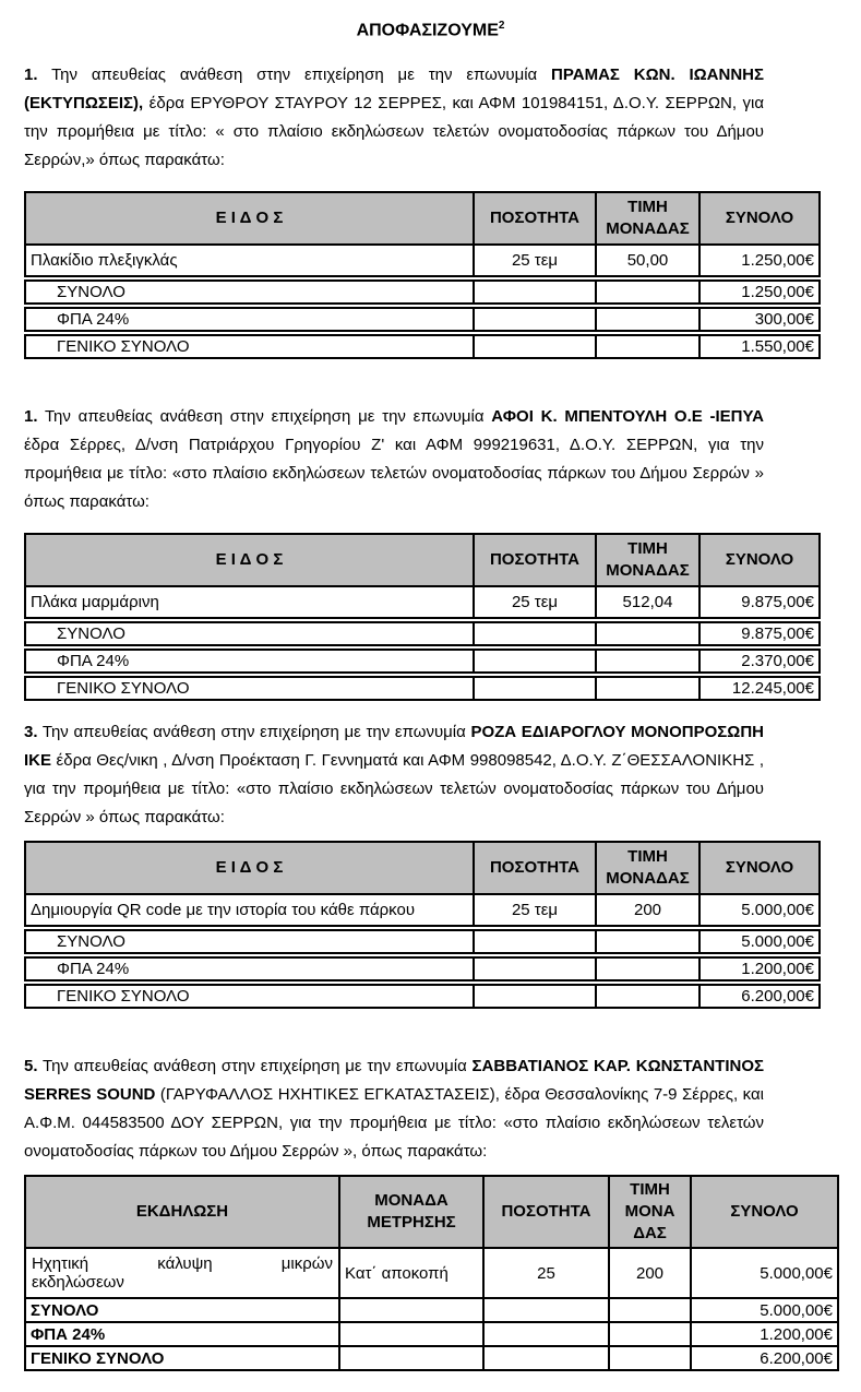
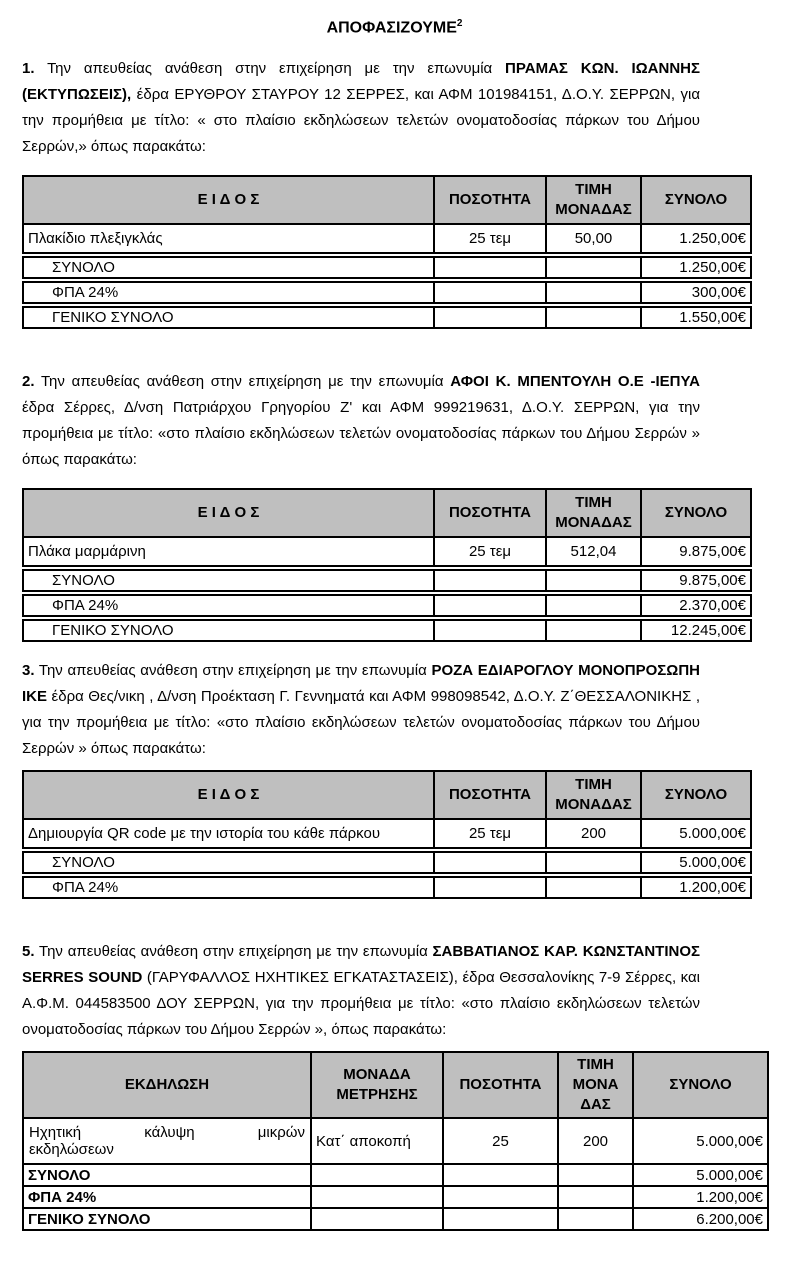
  ΑΠΟΦΑΣΙΖΟΥΜΕ2
  1. Την απευθείας ανάθεση στην επιχείρηση με την επωνυμία ΠΡΑΜΑΣ ΚΩΝ. ΙΩΑΝΝΗΣ (ΕΚΤΥΠΩΣΕΙΣ), έδρα ΕΡΥΘΡΟΥ ΣΤΑΥΡΟΥ 12 ΣΕΡΡΕΣ, και ΑΦΜ 101984151, Δ.Ο.Υ. ΣΕΡΡΩΝ, για την προμήθεια με τίτλο: « στο πλαίσιο εκδηλώσεων τελετών ονοματοδοσίας πάρκων του Δήμου Σερρών,» όπως παρακάτω:
  Ε Ι Δ Ο Σ	ΠΟΣΟΤΗΤΑ	ΤΙΜΗ ΜΟΝΑΔΑΣ	ΣΥΝΟΛΟ
  Πλακίδιο πλεξιγκλάς	25 τεμ	50,00	1.250,00€
  ΣΥΝΟΛΟ			1.250,00€
  ΦΠΑ 24%			300,00€
  ΓΕΝΙΚΟ ΣΥΝΟΛΟ			1.550,00€
- 1. Την απευθείας ανάθεση στην επιχείρηση με την επωνυμία ΑΦΟΙ Κ. ΜΠΕΝΤΟΥΛΗ Ο.Ε -ΙΕΠΥΑ έδρα Σέρρες, Δ/νση Πατριάρχου Γρηγορίου Ζ' και ΑΦΜ 999219631, Δ.Ο.Υ. ΣΕΡΡΩΝ, για την προμήθεια με τίτλο: «στο πλαίσιο εκδηλώσεων τελετών ονοματοδοσίας πάρκων του Δήμου Σερρών » όπως παρακάτω:
+ 2. Την απευθείας ανάθεση στην επιχείρηση με την επωνυμία ΑΦΟΙ Κ. ΜΠΕΝΤΟΥΛΗ Ο.Ε -ΙΕΠΥΑ έδρα Σέρρες, Δ/νση Πατριάρχου Γρηγορίου Ζ' και ΑΦΜ 999219631, Δ.Ο.Υ. ΣΕΡΡΩΝ, για την προμήθεια με τίτλο: «στο πλαίσιο εκδηλώσεων τελετών ονοματοδοσίας πάρκων του Δήμου Σερρών » όπως παρακάτω:
  Ε Ι Δ Ο Σ	ΠΟΣΟΤΗΤΑ	ΤΙΜΗ ΜΟΝΑΔΑΣ	ΣΥΝΟΛΟ
  Πλάκα μαρμάρινη	25 τεμ	512,04	9.875,00€
  ΣΥΝΟΛΟ			9.875,00€
  ΦΠΑ 24%			2.370,00€
  ΓΕΝΙΚΟ ΣΥΝΟΛΟ			12.245,00€
  3. Την απευθείας ανάθεση στην επιχείρηση με την επωνυμία ΡΟΖΑ ΕΔΙΑΡΟΓΛΟΥ ΜΟΝΟΠΡΟΣΩΠΗ ΙΚΕ έδρα Θες/νικη , Δ/νση Προέκταση Γ. Γεννηματά και ΑΦΜ 998098542, Δ.Ο.Υ. Ζ΄ΘΕΣΣΑΛΟΝΙΚΗΣ , για την προμήθεια με τίτλο: «στο πλαίσιο εκδηλώσεων τελετών ονοματοδοσίας πάρκων του Δήμου Σερρών » όπως παρακάτω:
  Ε Ι Δ Ο Σ	ΠΟΣΟΤΗΤΑ	ΤΙΜΗ ΜΟΝΑΔΑΣ	ΣΥΝΟΛΟ
  Δημιουργία QR code με την ιστορία του κάθε πάρκου	25 τεμ	200	5.000,00€
  ΣΥΝΟΛΟ			5.000,00€
  ΦΠΑ 24%			1.200,00€
- ΓΕΝΙΚΟ ΣΥΝΟΛΟ			6.200,00€
  5. Την απευθείας ανάθεση στην επιχείρηση με την επωνυμία ΣΑΒΒΑΤΙΑΝΟΣ ΚΑΡ. ΚΩΝΣΤΑΝΤΙΝΟΣ SERRES SOUND (ΓΑΡΥΦΑΛΛΟΣ ΗΧΗΤΙΚΕΣ ΕΓΚΑΤΑΣΤΑΣΕΙΣ), έδρα Θεσσαλονίκης 7-9 Σέρρες, και Α.Φ.Μ. 044583500 ΔΟΥ ΣΕΡΡΩΝ, για την προμήθεια με τίτλο: «στο πλαίσιο εκδηλώσεων τελετών ονοματοδοσίας πάρκων του Δήμου Σερρών », όπως παρακάτω:
  ΕΚΔΗΛΩΣΗ	ΜΟΝΑΔΑ ΜΕΤΡΗΣΗΣ	ΠΟΣΟΤΗΤΑ	ΤΙΜΗ ΜΟΝΑ ΔΑΣ	ΣΥΝΟΛΟ
  Ηχητική κάλυψη μικρών εκδηλώσεων	Κατ΄ αποκοπή	25	200	5.000,00€
  ΣΥΝΟΛΟ				5.000,00€
  ΦΠΑ 24%				1.200,00€
  ΓΕΝΙΚΟ ΣΥΝΟΛΟ				6.200,00€
